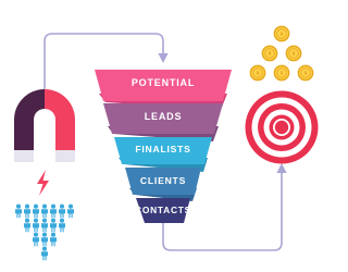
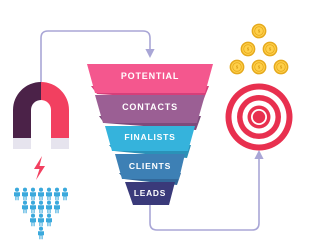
  POTENTIAL
- LEADS
+ CONTACTS
  FINALISTS
  CLIENTS
- CONTACTS
+ LEADS
